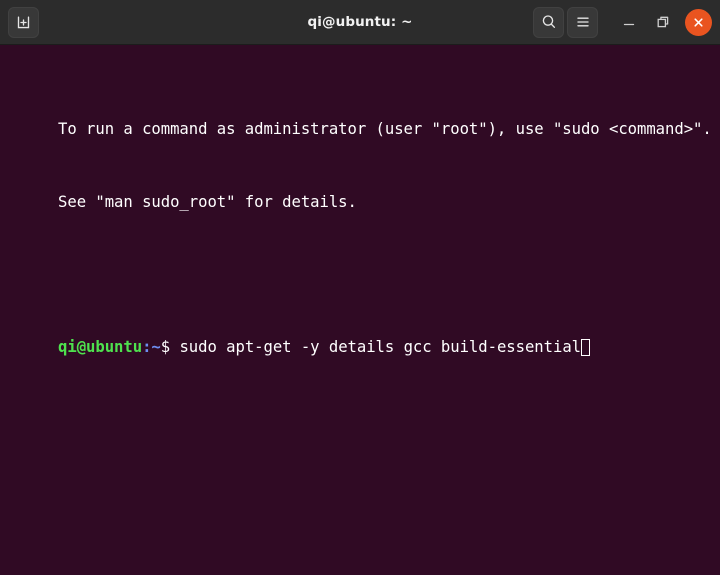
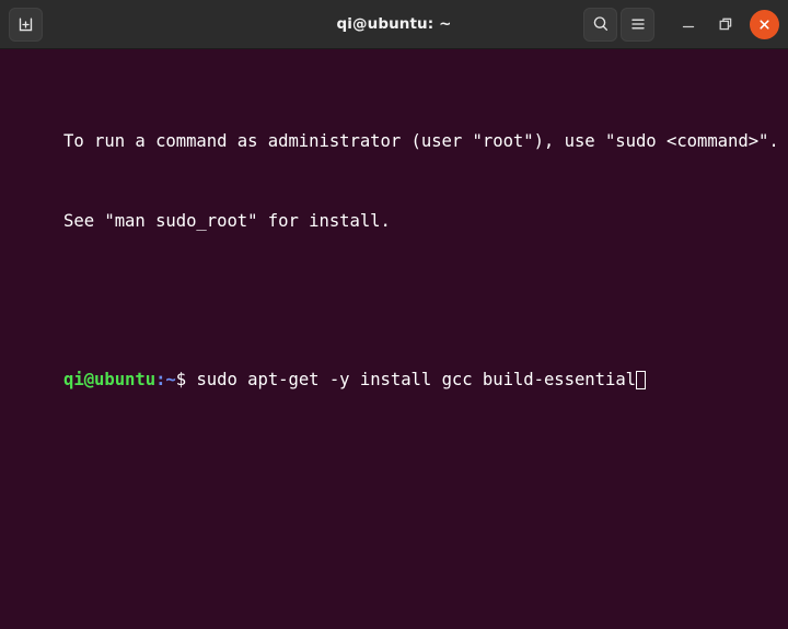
  qi@ubuntu: ~
  To run a command as administrator (user "root"), use "sudo <command>".
- See "man sudo_root" for details.
+ See "man sudo_root" for install.
- qi@ubuntu:~$ sudo apt-get -y details gcc build-essential
+ qi@ubuntu:~$ sudo apt-get -y install gcc build-essential
